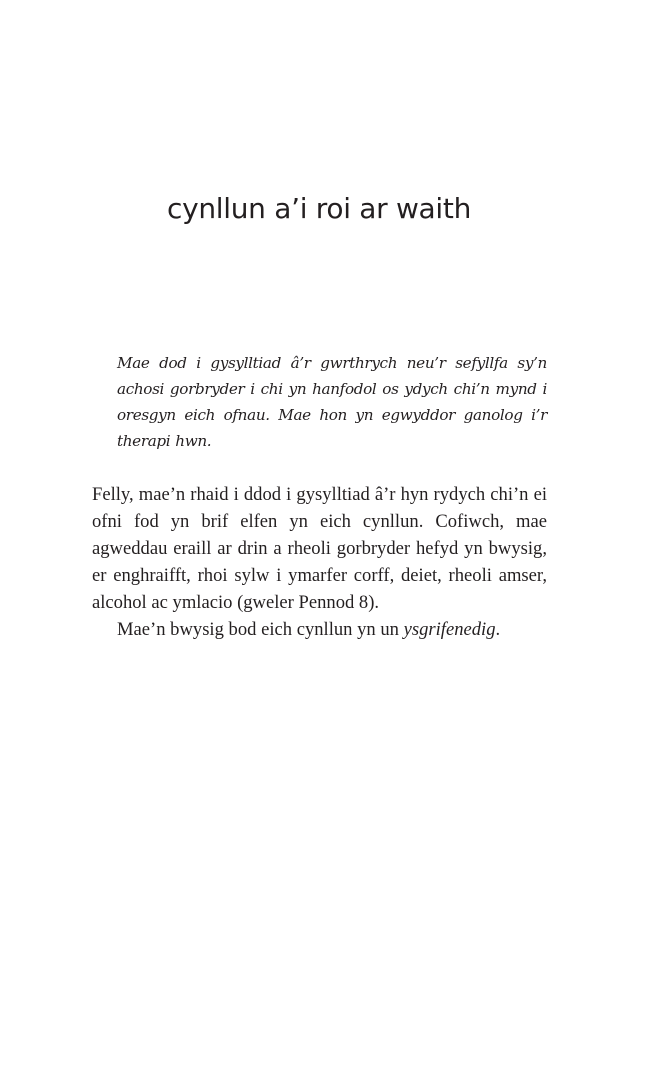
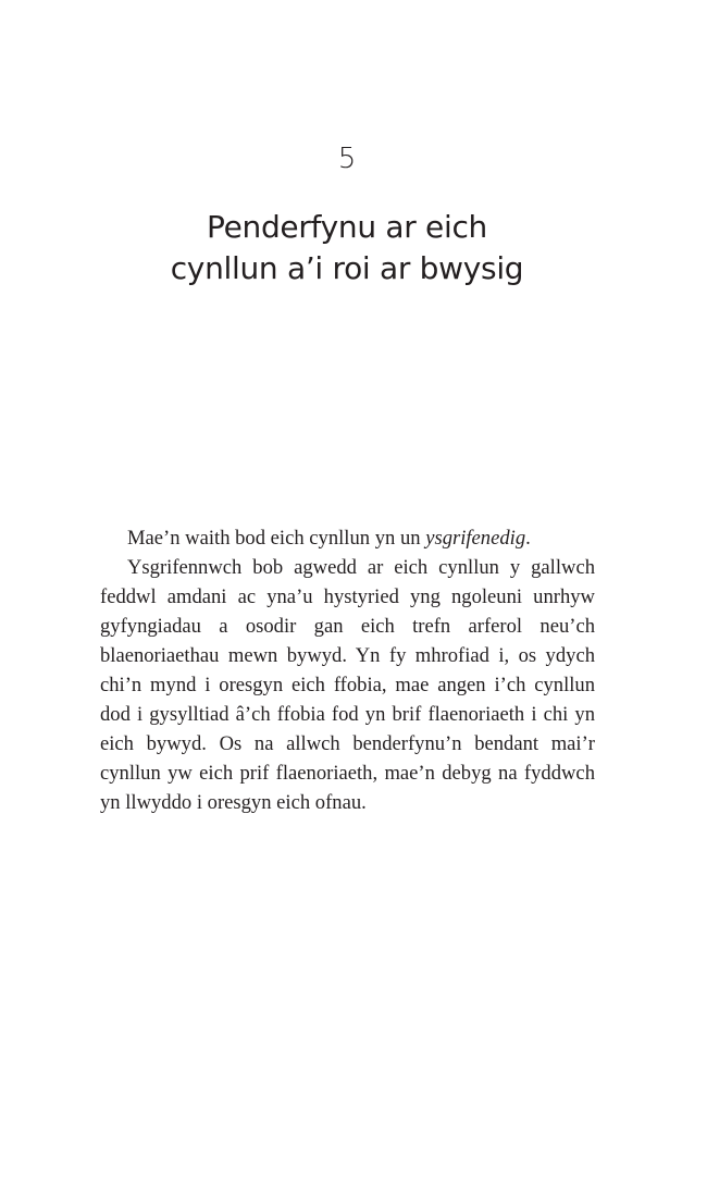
+ 5
+ Penderfynu ar eich
- cynllun a’i roi ar waith
+ cynllun a’i roi ar bwysig
- Mae dod i gysylltiad â’r gwrthrych neu’r sefyllfa sy’n achosi gorbryder i chi yn hanfodol os ydych chi’n mynd i oresgyn eich ofnau. Mae hon yn egwyddor ganolog i’r therapi hwn.
- Felly, mae’n rhaid i ddod i gysylltiad â’r hyn rydych chi’n ei ofni fod yn brif elfen yn eich cynllun. Cofiwch, mae agweddau eraill ar drin a rheoli gorbryder hefyd yn bwysig, er enghraifft, rhoi sylw i ymarfer corff, deiet, rheoli amser, alcohol ac ymlacio (gweler Pennod 8).
- Mae’n bwysig bod eich cynllun yn un ysgrifenedig.
+ Mae’n waith bod eich cynllun yn un ysgrifenedig.
+ Ysgrifennwch bob agwedd ar eich cynllun y gallwch feddwl amdani ac yna’u hystyried yng ngoleuni unrhyw gyfyngiadau a osodir gan eich trefn arferol neu’ch blaenoriaethau mewn bywyd. Yn fy mhrofiad i, os ydych chi’n mynd i oresgyn eich ffobia, mae angen i’ch cynllun dod i gysylltiad â’ch ffobia fod yn brif flaenoriaeth i chi yn eich bywyd. Os na allwch benderfynu’n bendant mai’r cynllun yw eich prif flaenoriaeth, mae’n debyg na fyddwch yn llwyddo i oresgyn eich ofnau.
